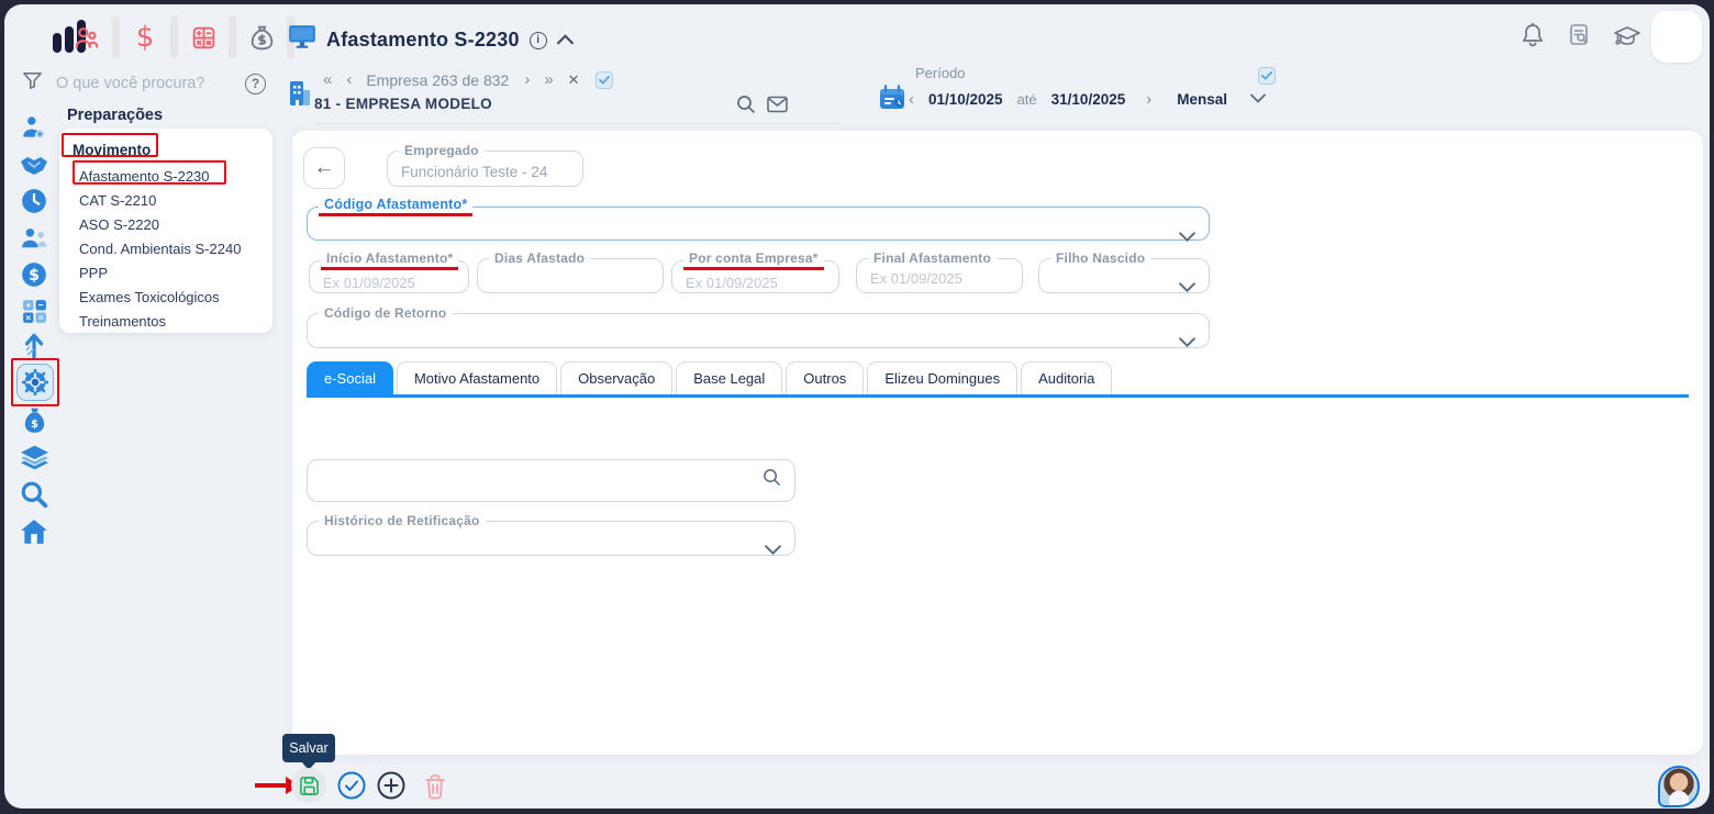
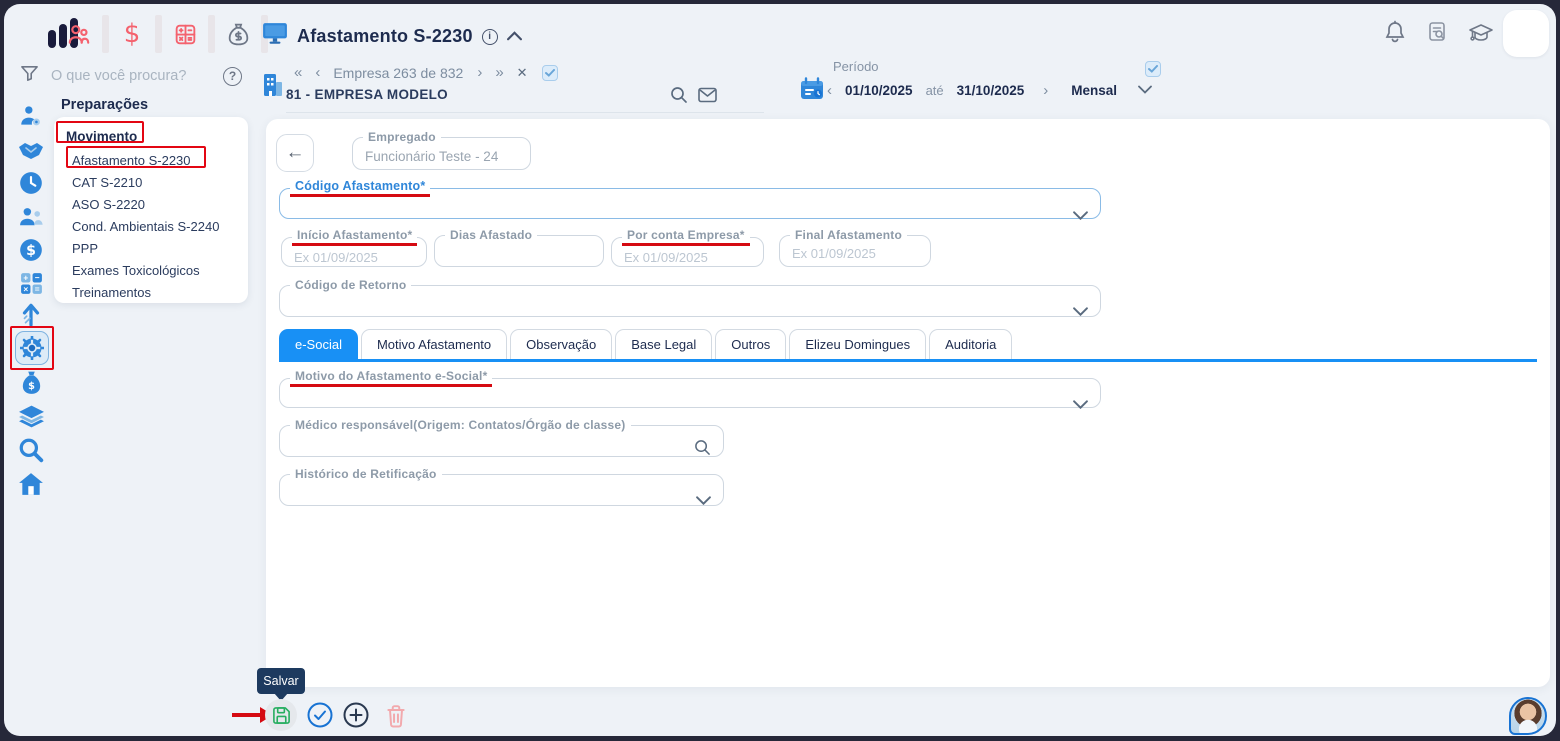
  $
  Afastamento S-2230
  i
  O que você procura?
  ?
  «
  ‹
  Empresa 263 de 832
  ›
  »
  ✕
  81 - EMPRESA MODELO
  Período
  ‹
  01/10/2025
  até
  31/10/2025
  ›
  Mensal
  $
  +
  −
  ×
  =
  $
  Preparações
  Movimento
  Afastamento S-2230
  CAT S-2210
  ASO S-2220
  Cond. Ambientais S-2240
  PPP
  Exames Toxicológicos
  Treinamentos
  ←
  Empregado
  Funcionário Teste - 24
  Código Afastamento*
  Início Afastamento*
  Ex 01/09/2025
  Dias Afastado
  Por conta Empresa*
  Ex 01/09/2025
  Final Afastamento
  Ex 01/09/2025
- Filho Nascido
  Código de Retorno
  e-Social
  Motivo Afastamento
  Observação
  Base Legal
  Outros
  Elizeu Domingues
  Auditoria
+ Motivo do Afastamento e-Social*
+ Médico responsável(Origem: Contatos/Órgão de classe)
  Histórico de Retificação
  Salvar
